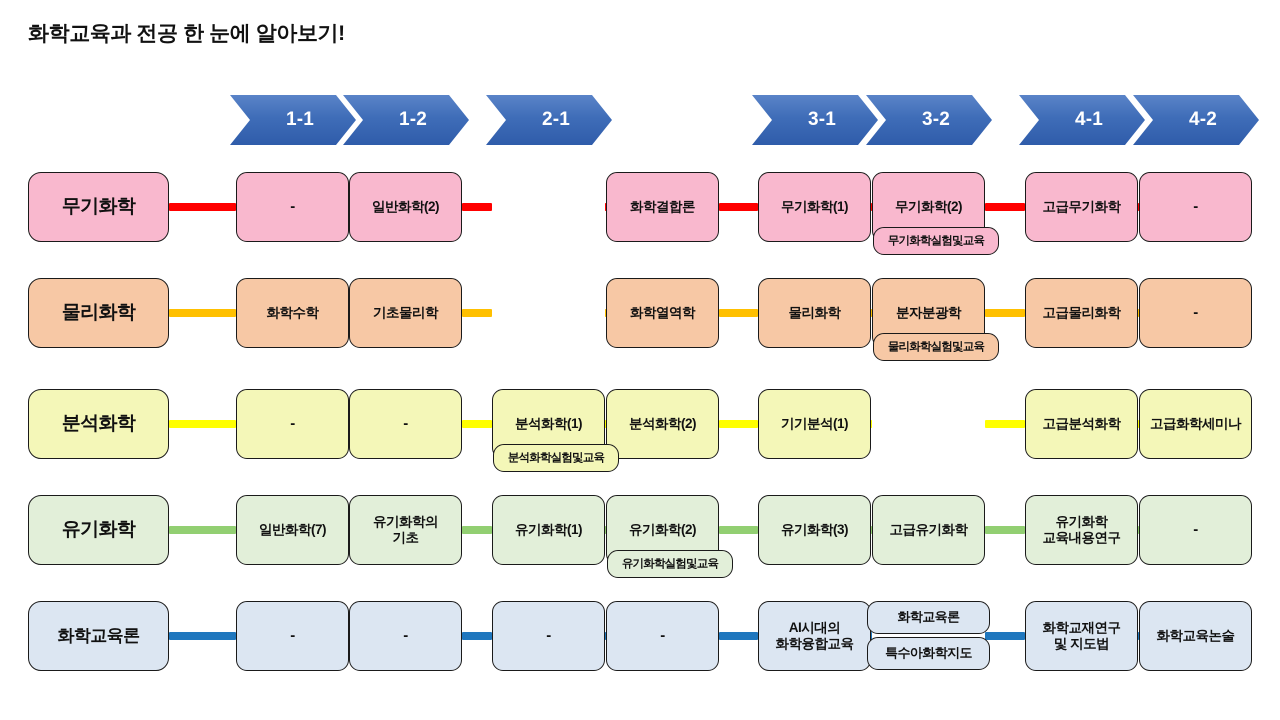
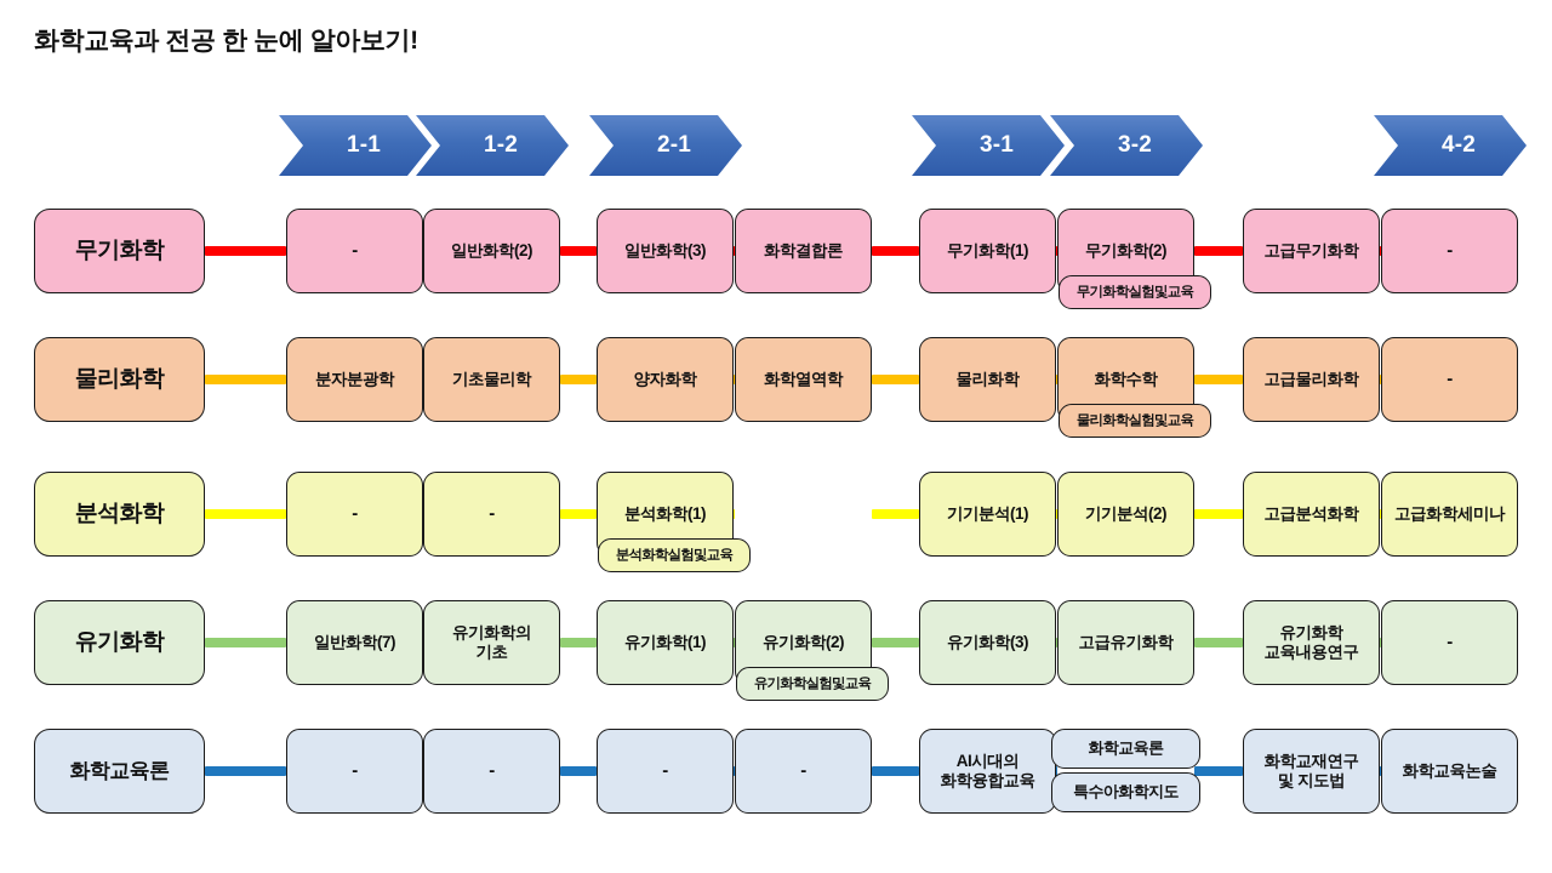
  화학교육과 전공 한 눈에 알아보기!
  1-1
  1-2
  2-1
  3-1
  3-2
- 4-1
  4-2
  무기화학
  -
  일반화학(2)
+ 일반화학(3)
  화학결합론
  무기화학(1)
  무기화학(2)
  무기화학실험및교육
  고급무기화학
  -
  물리화학
- 화학수학
+ 분자분광학
  기초물리학
+ 양자화학
  화학열역학
  물리화학
- 분자분광학
+ 화학수학
  물리화학실험및교육
  고급물리화학
  -
  분석화학
  -
  -
  분석화학(1)
  분석화학실험및교육
- 분석화학(2)
  기기분석(1)
+ 기기분석(2)
  고급분석화학
  고급화학세미나
  유기화학
  일반화학(7)
  유기화학의
  기초
  유기화학(1)
  유기화학(2)
  유기화학실험및교육
  유기화학(3)
  고급유기화학
  유기화학
  교육내용연구
  -
  화학교육론
  -
  -
  -
  -
  AI시대의
  화학융합교육
  화학교육론
  특수아화학지도
  화학교재연구
  및 지도법
  화학교육논술
